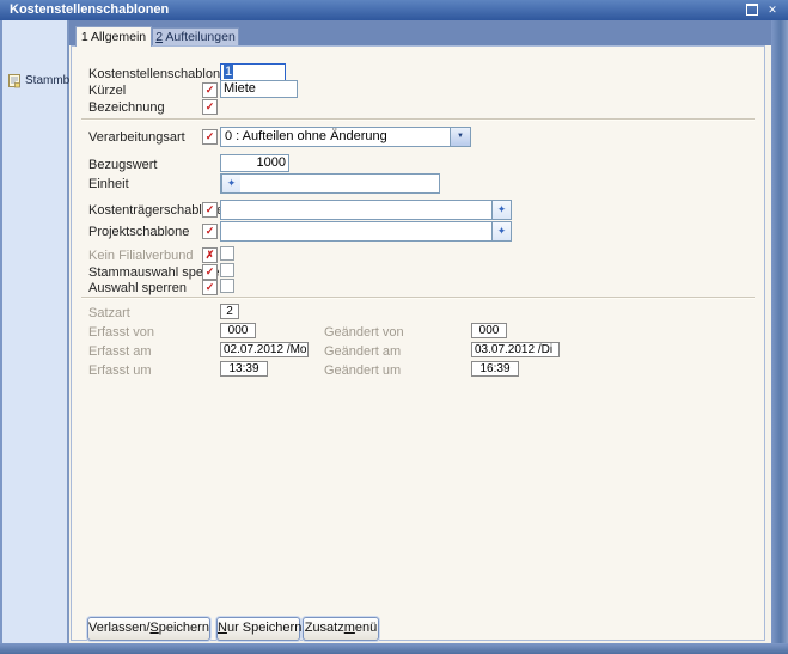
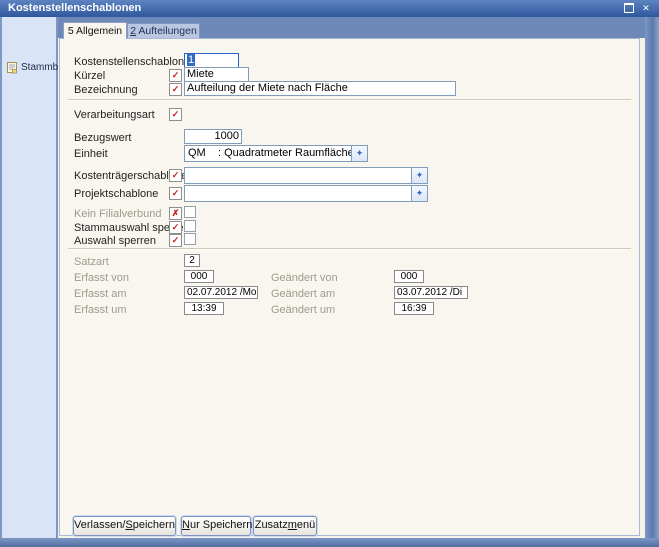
  Kostenstellenschablonen
  ✕
- 1 Allgemein
+ 5 Allgemein
  2 Aufteilungen
  Kostenstellenschablon
  1
  Kürzel
  ✓
  Miete
  Bezeichnung
  ✓
+ Aufteilung der Miete nach Fläche
  Verarbeitungsart
  ✓
- 0 : Aufteilen ohne Änderung
  Bezugswert
  1000
  Einheit
+ QM : Quadratmeter Raumfläche
  ✦
  Kostenträgerschabl
  ✓
  ✦
  Projektschablone
  ✓
  ✦
  Kein Filialverbund
  ✗
  Stammauswahl spe
  ✓
  Auswahl sperren
  ✓
  Satzart
  2
  Erfasst von
  000
  Geändert von
  000
  Erfasst am
  02.07.2012 /Mo
  Geändert am
  03.07.2012 /Di
  Erfasst um
  13:39
  Geändert um
  16:39
  Verlassen/Speichern
  Nur Speichern
  Zusatzmenü
